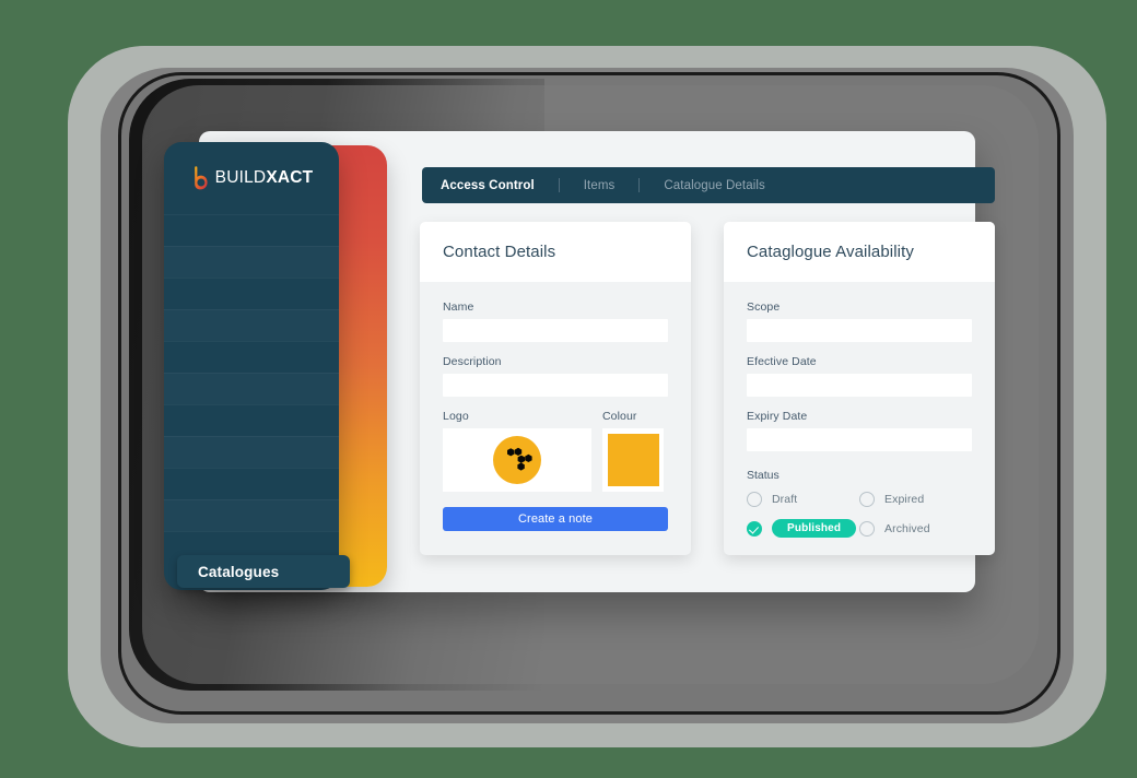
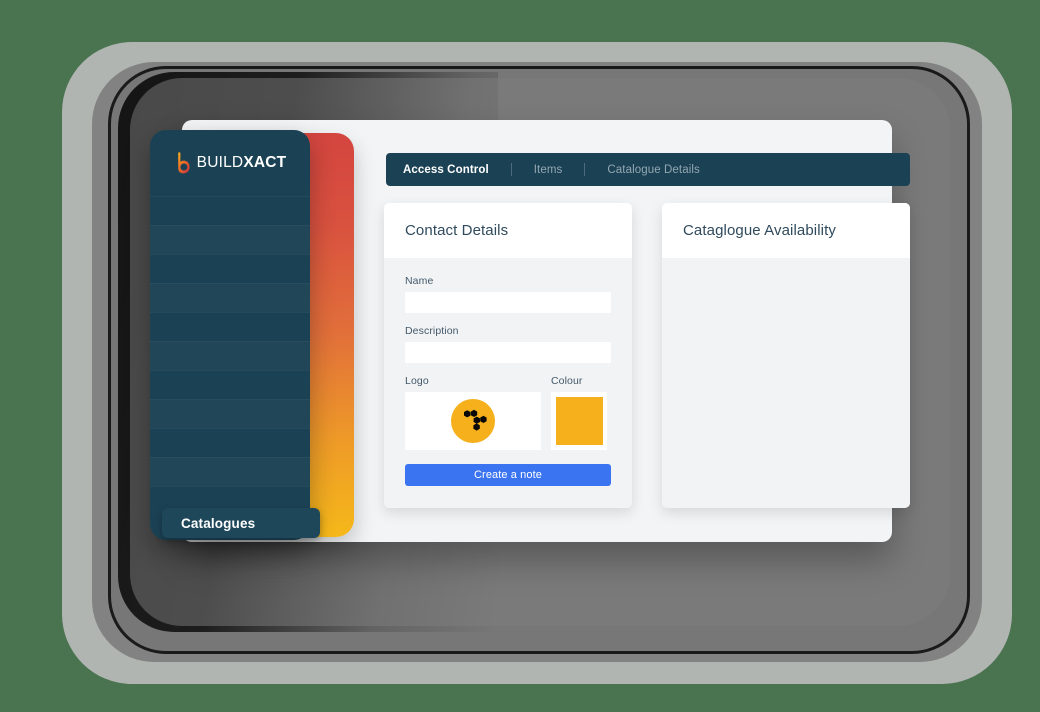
  BUILDXACT
  Catalogues
  Access Control
  Items
  Catalogue Details
  Contact Details
  Name
  Description
  Logo
  Colour
  Create a note
  Cataglogue Availability
- Scope
- Efective Date
- Expiry Date
- Status
- Draft
- Expired
- Published
- Archived
